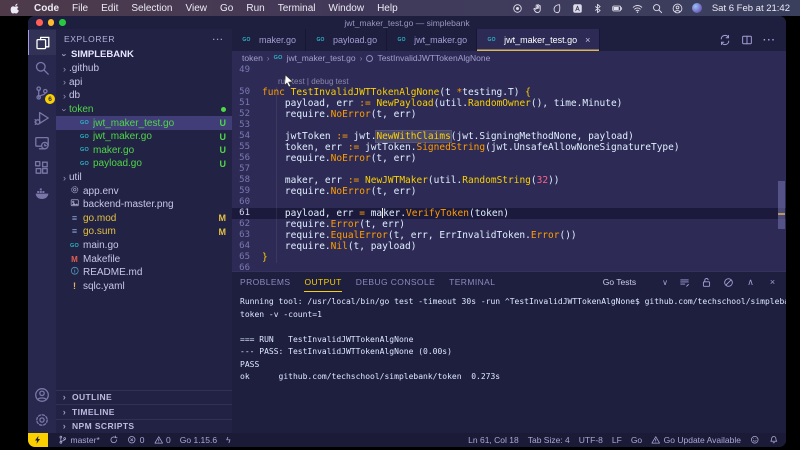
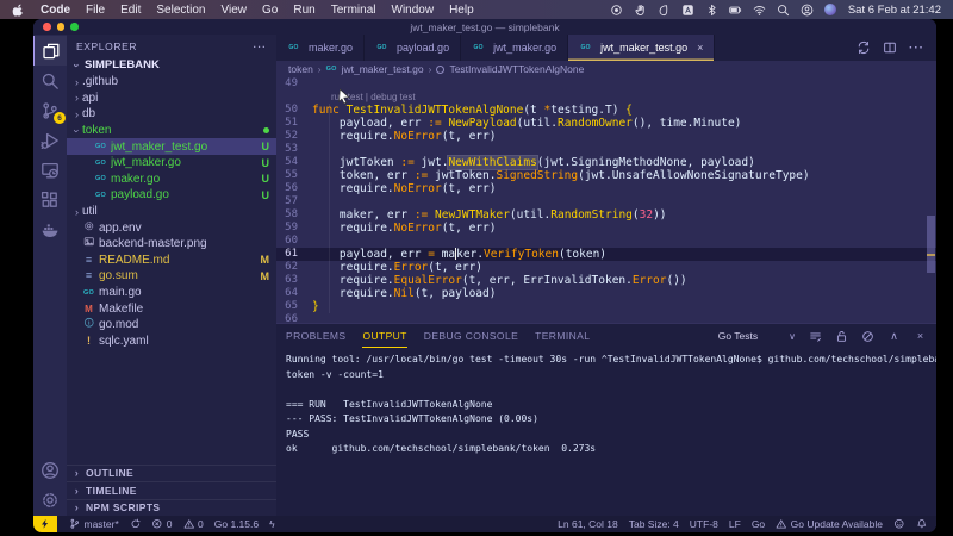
  Code
  File
  Edit
  Selection
  View
  Go
  Run
  Terminal
  Window
  Help
  Sat 6 Feb at 21:42
  jwt_maker_test.go — simplebank
  EXPLORER
  ···
  SIMPLEBANK
  ›
  .github
  ›
  api
  ›
  db
  token
  jwt_maker_test.go
  U
  jwt_maker.go
  U
  maker.go
  U
  payload.go
  U
  ›
  util
  app.env
  backend-master.png
  ≡
- go.mod
+ README.md
  M
  ≡
  go.sum
  M
  main.go
  M
  Makefile
- README.md
+ go.mod
  !
  sqlc.yaml
  ›
  OUTLINE
  ›
  TIMELINE
  ›
  NPM SCRIPTS
  maker.go
  payload.go
  jwt_maker.go
  jwt_maker_test.go
  ×
  ···
  token
  ›
  jwt_maker_test.go
  ›
  TestInvalidJWTTokenAlgNone
  49
  ruest | debug test
  50
  func TestInvalidJWTTokenAlgNone(t *testing.T) {
  51
  payload, err := NewPayload(util.RandomOwner(), time.Minute)
  52
  require.NoError(t, err)
  53
  54
  jwtToken := jwt.NewWithClaims(jwt.SigningMethodNone, payload)
  55
  token, err := jwtToken.SignedString(jwt.UnsafeAllowNoneSignatureType)
  56
  require.NoError(t, err)
  57
  58
  maker, err := NewJWTMaker(util.RandomString(32))
  59
  require.NoError(t, err)
  60
  61
  payload, err = maker.VerifyToken(token)
  62
  require.Error(t, err)
  63
  require.EqualError(t, err, ErrInvalidToken.Error())
  64
  require.Nil(t, payload)
  65
  }
  66
  PROBLEMS
  OUTPUT
  DEBUG CONSOLE
  TERMINAL
  Go Tests
  ∨
  ∧
  ×
  Running tool: /usr/local/bin/go test -timeout 30s -run ^TestInvalidJWTTokenAlgNone$ github.com/techschool/simpleb
  token -v -count=1
  === RUN TestInvalidJWTTokenAlgNone
  --- PASS: TestInvalidJWTTokenAlgNone (0.00s)
  PASS
  ok github.com/techschool/simplebank/token 0.273s
  master*
  0
  0
  Go 1.15.6
  ϟ
  Ln 61, Col 18
  Tab Size: 4
  UTF-8
  LF
  Go
  Go Update Available
